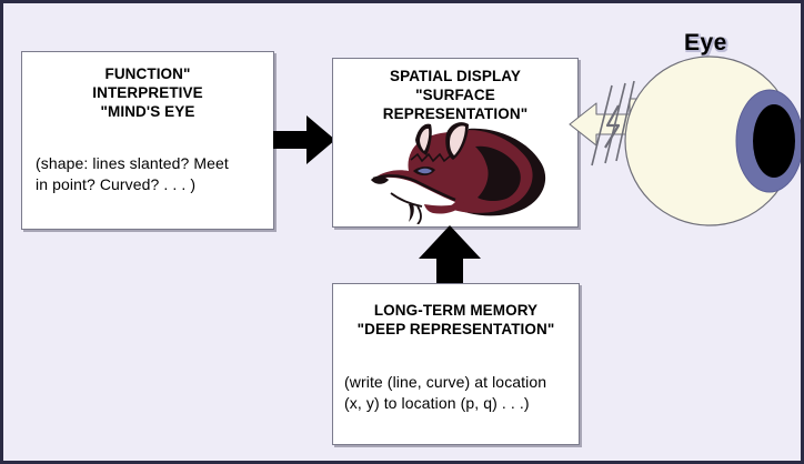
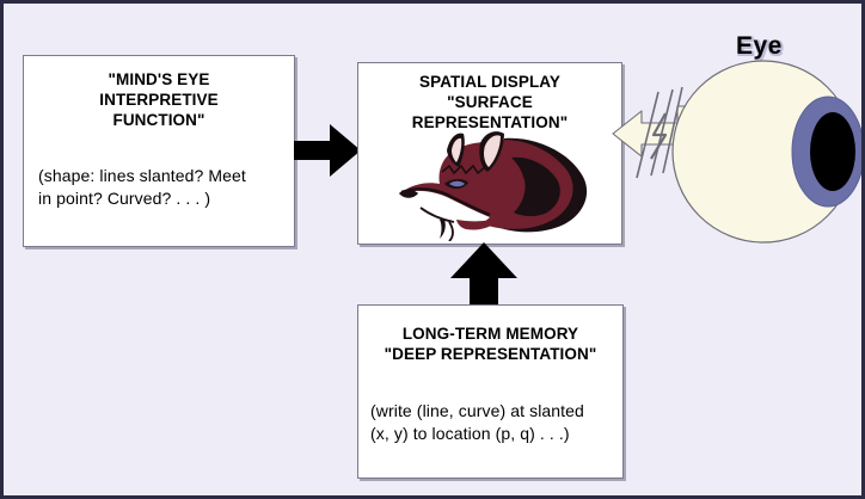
  Eye
- FUNCTION"
+ "MIND'S EYE
  INTERPRETIVE
- "MIND'S EYE
+ FUNCTION"
  (shape: lines slanted? Meet
  in point? Curved? . . . )
  SPATIAL DISPLAY
  "SURFACE
  REPRESENTATION"
  LONG-TERM MEMORY
  "DEEP REPRESENTATION"
- (write (line, curve) at location
+ (write (line, curve) at slanted
  (x, y) to location (p, q) . . .)
